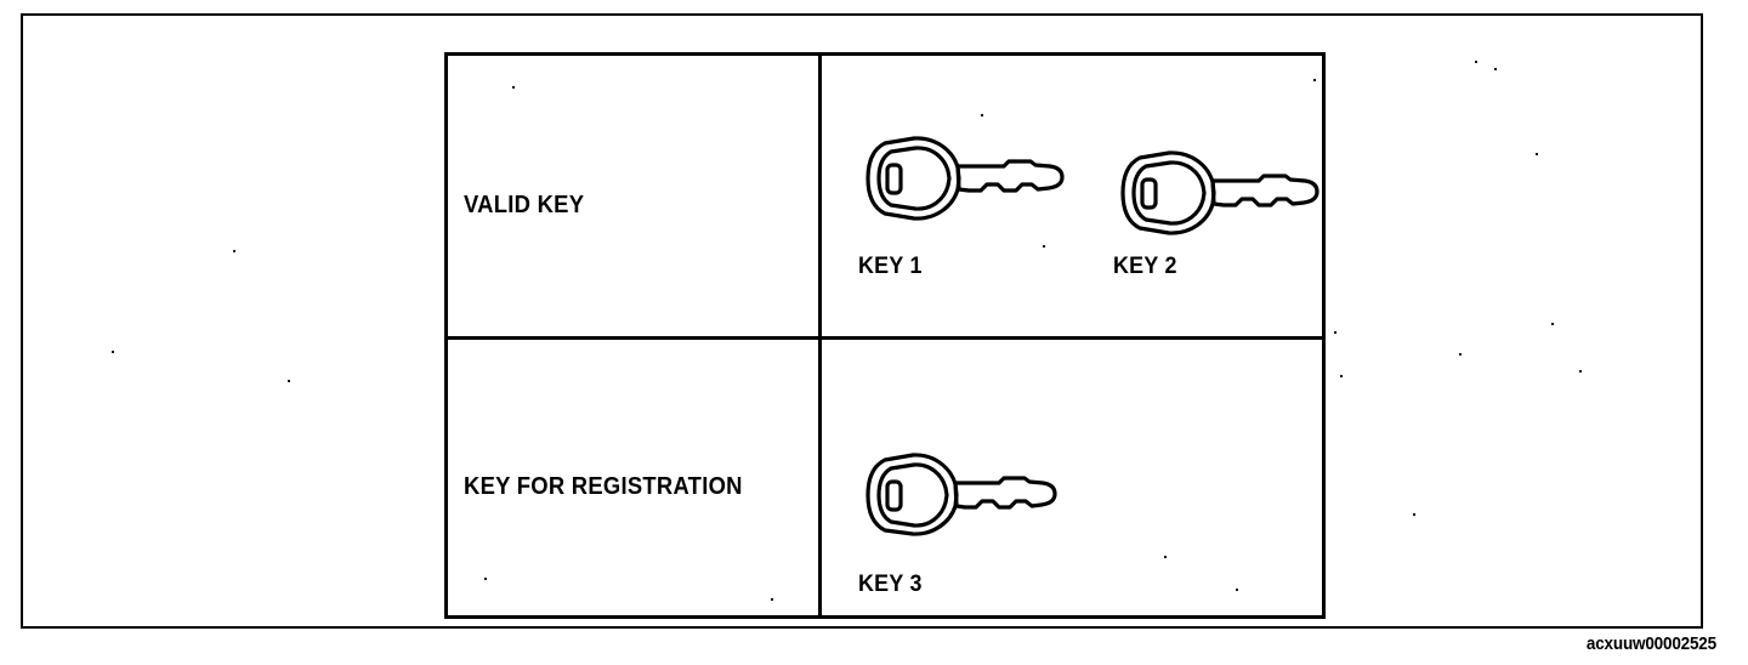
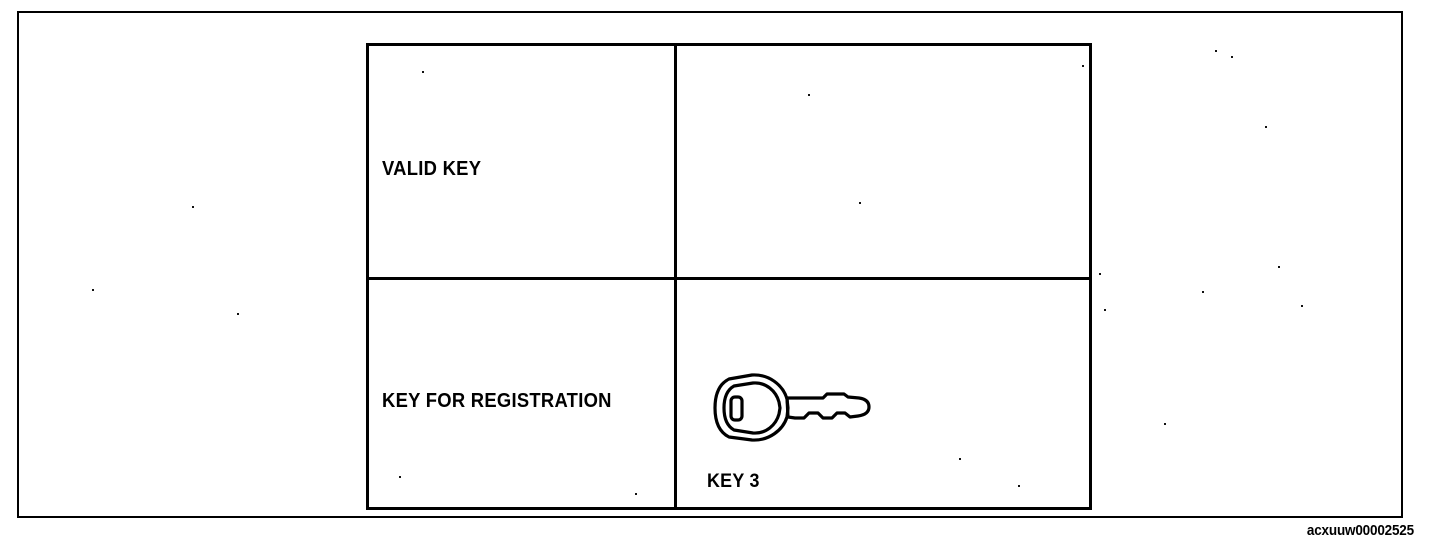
  VALID KEY
- KEY 1
- KEY 2
  KEY FOR REGISTRATION
  KEY 3
  acxuuw00002525
